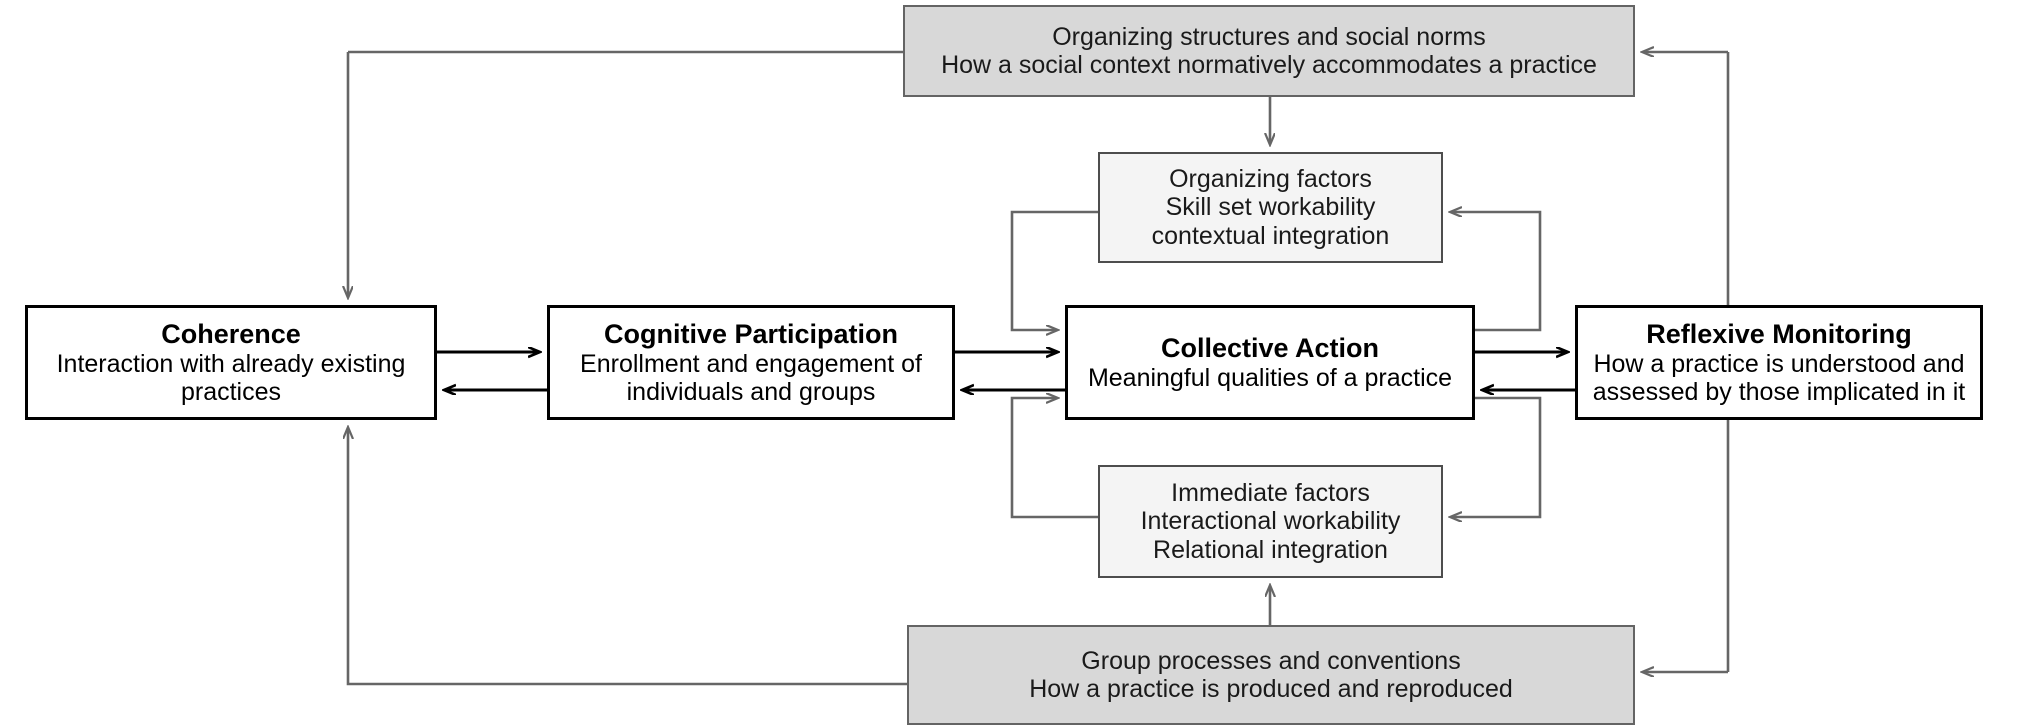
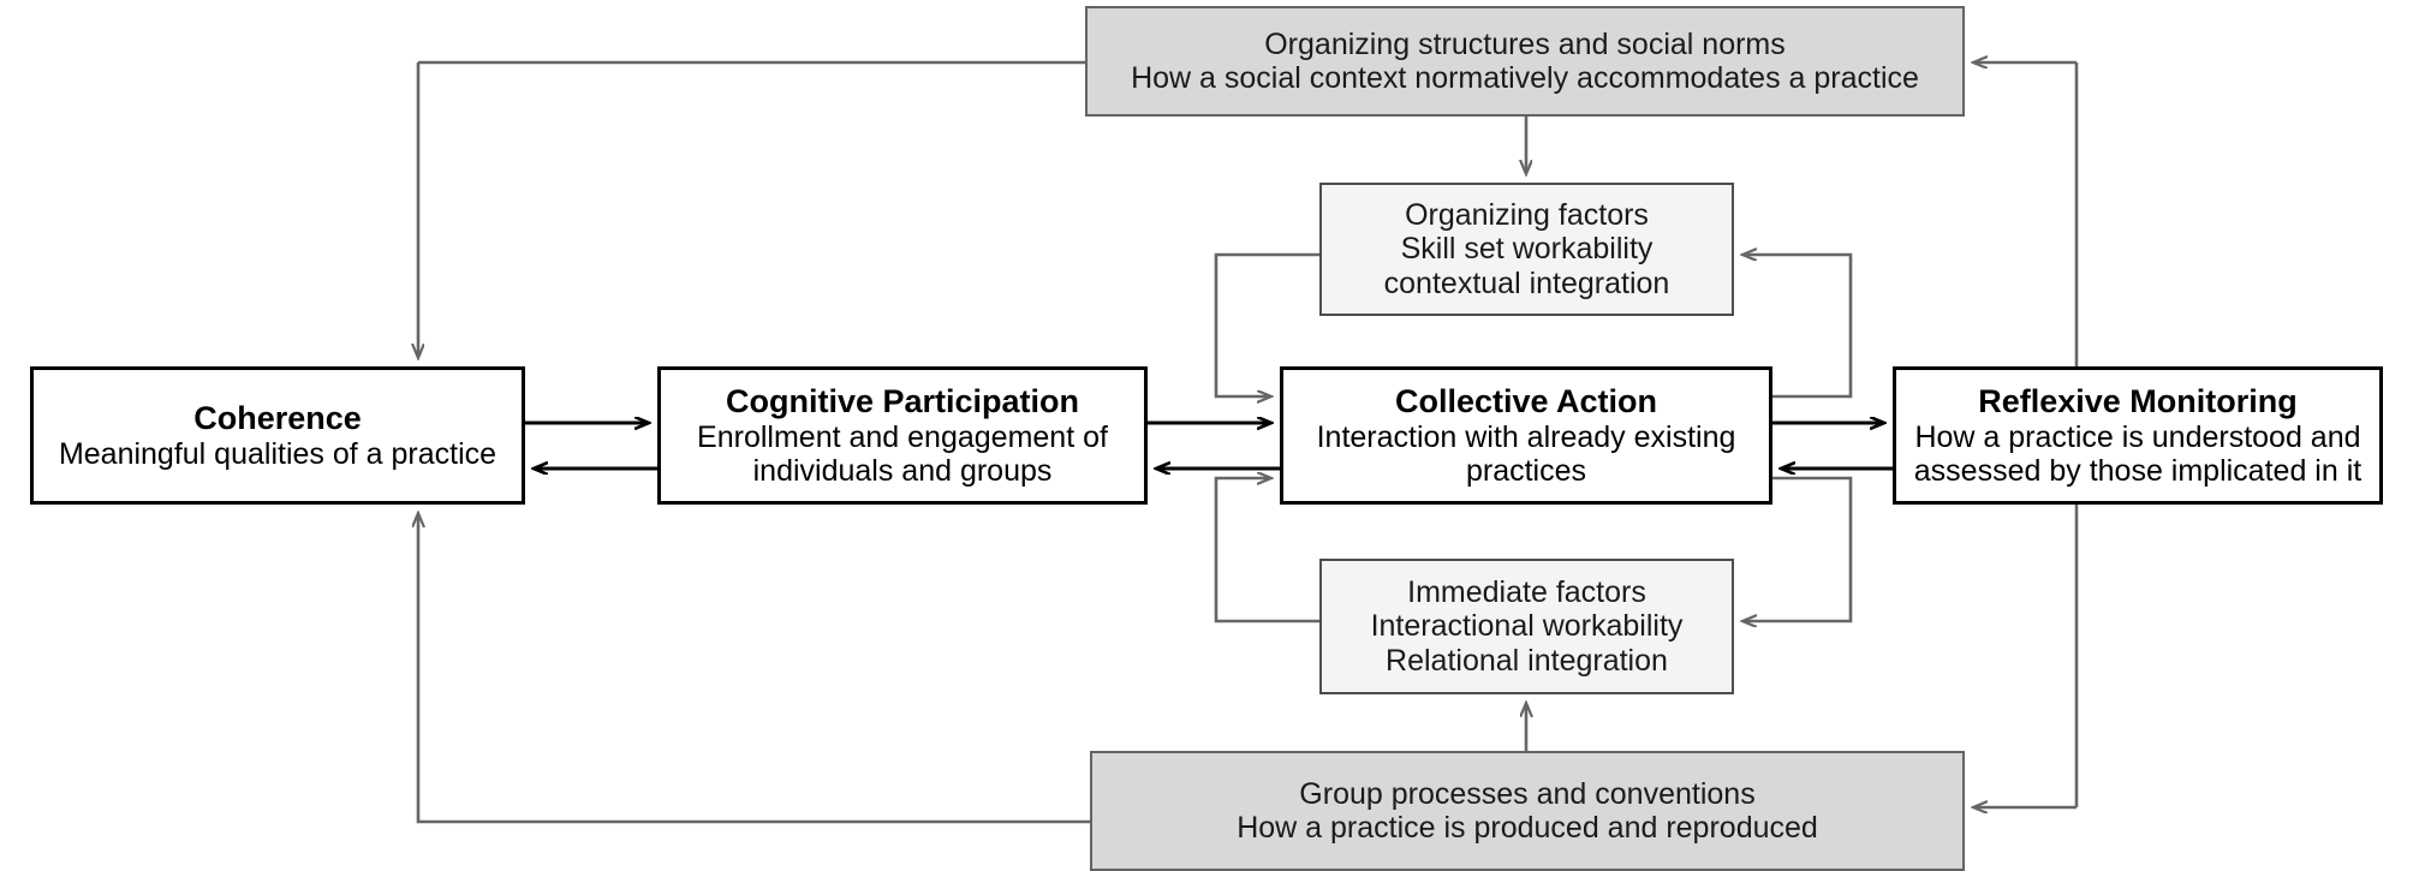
  Organizing structures and social norms
  How a social context normatively accommodates a practice
  Organizing factors
  Skill set workability
  contextual integration
  Coherence
- Interaction with already existing practices
+ Meaningful qualities of a practice
  Cognitive Participation
  Enrollment and engagement of individuals and groups
  Collective Action
- Meaningful qualities of a practice
+ Interaction with already existing practices
  Reflexive Monitoring
  How a practice is understood and assessed by those implicated in it
  Immediate factors
  Interactional workability
  Relational integration
  Group processes and conventions
  How a practice is produced and reproduced
